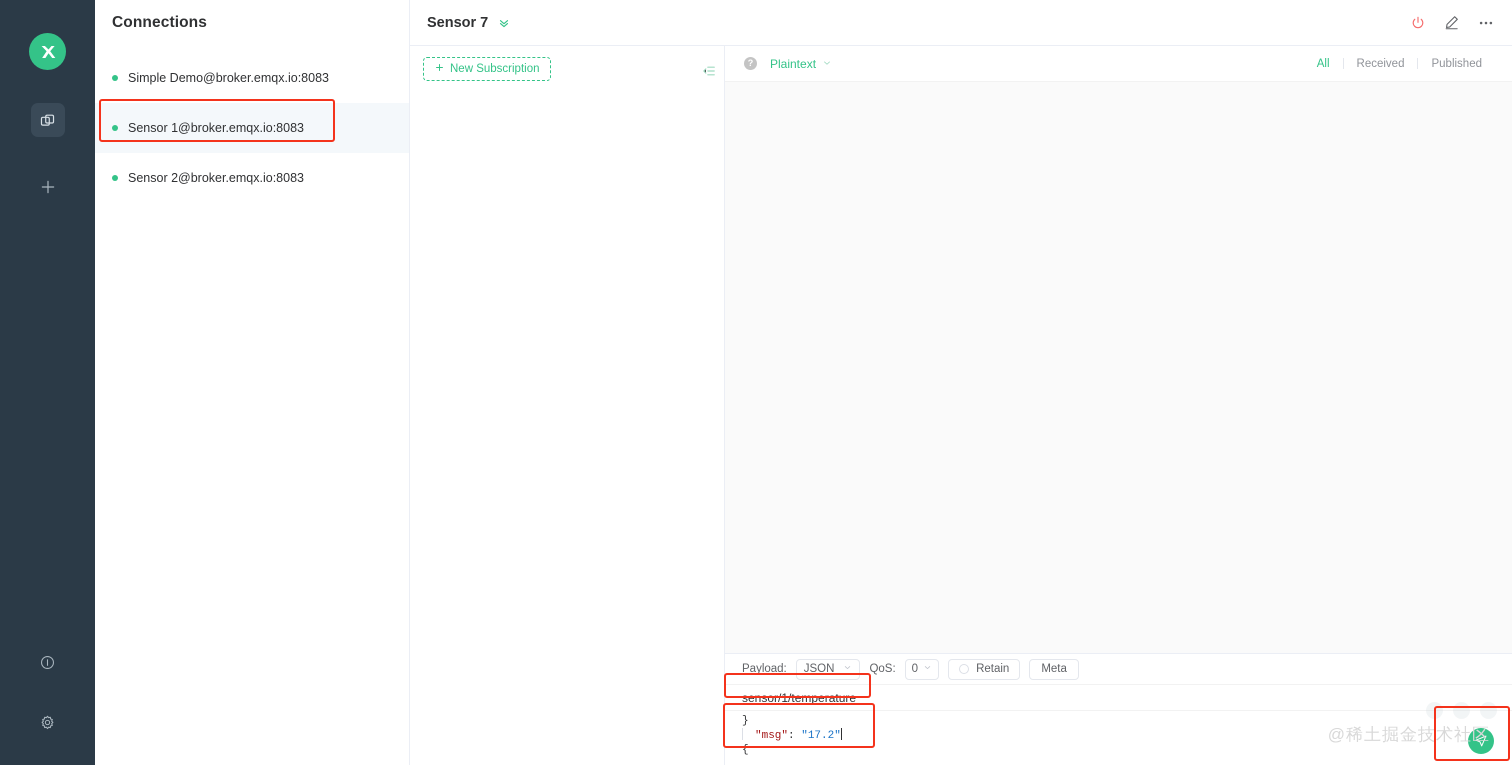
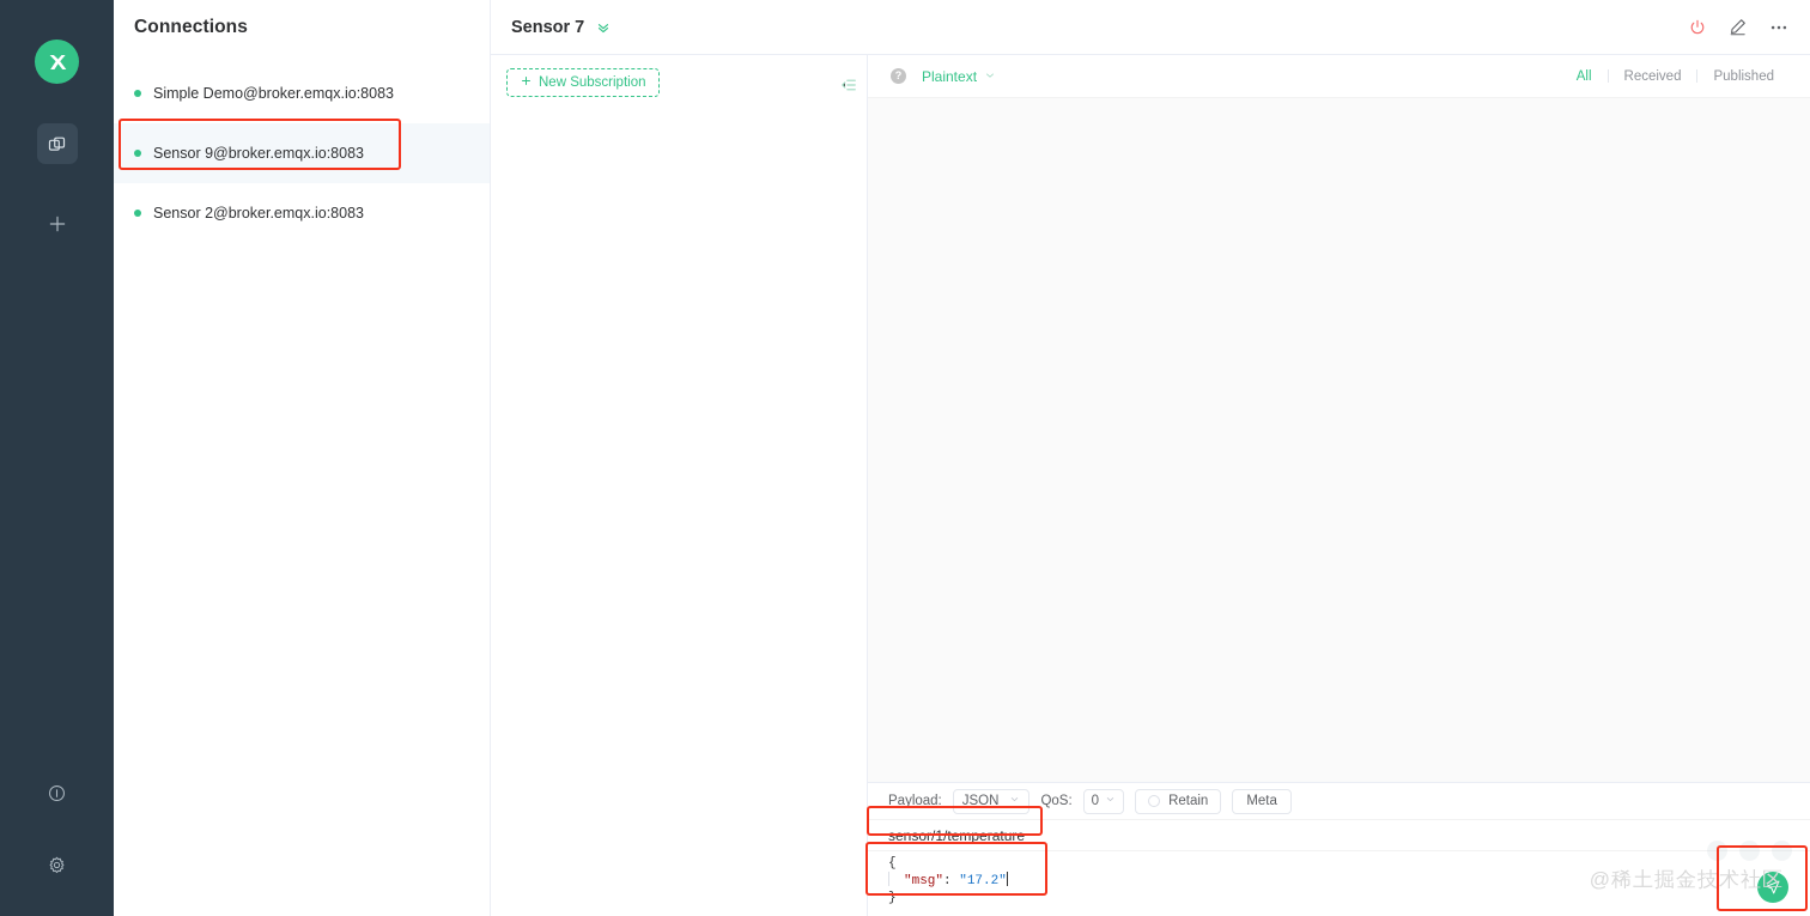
  Connections
  Simple Demo@broker.emqx.io:8083
- Sensor 1@broker.emqx.io:8083
+ Sensor 9@broker.emqx.io:8083
  Sensor 2@broker.emqx.io:8083
  Sensor 7
  New Subscription
  ?
  Plaintext
  All
  Received
  Published
  Payload:
  JSON
  QoS:
  0
  Retain
  Meta
  sensor/1/temperature
- }
+ {
  "msg": "17.2"
- {
+ }
  @稀土掘金技术社区
